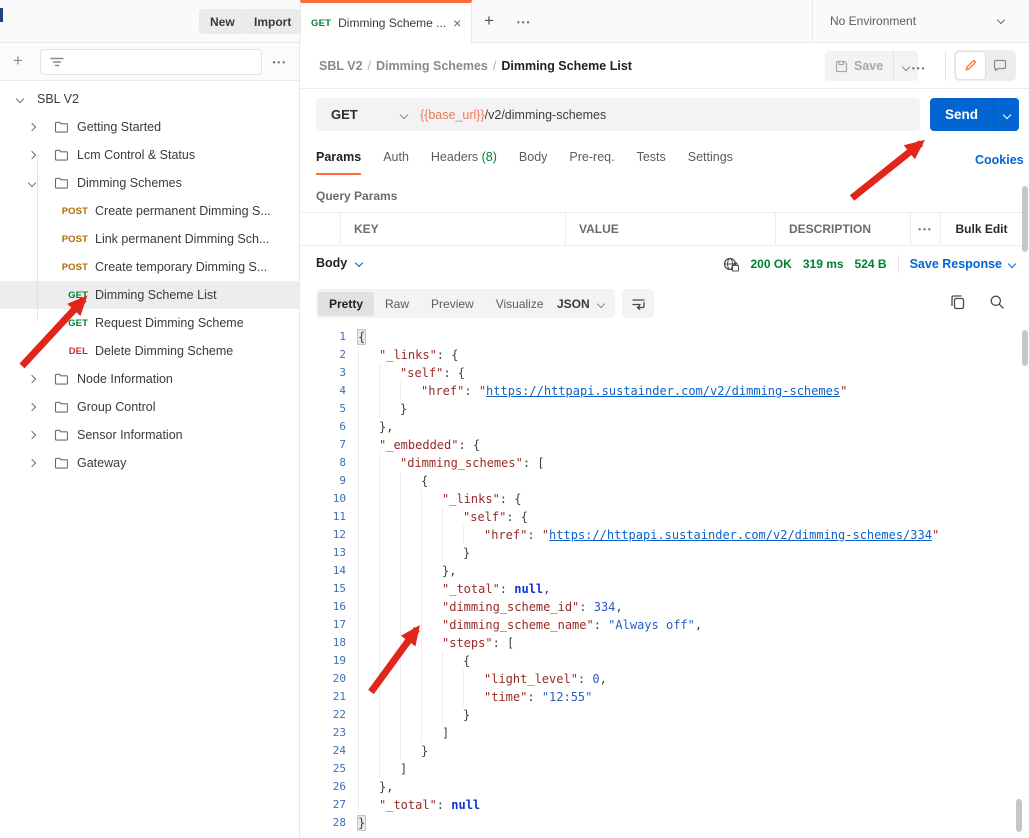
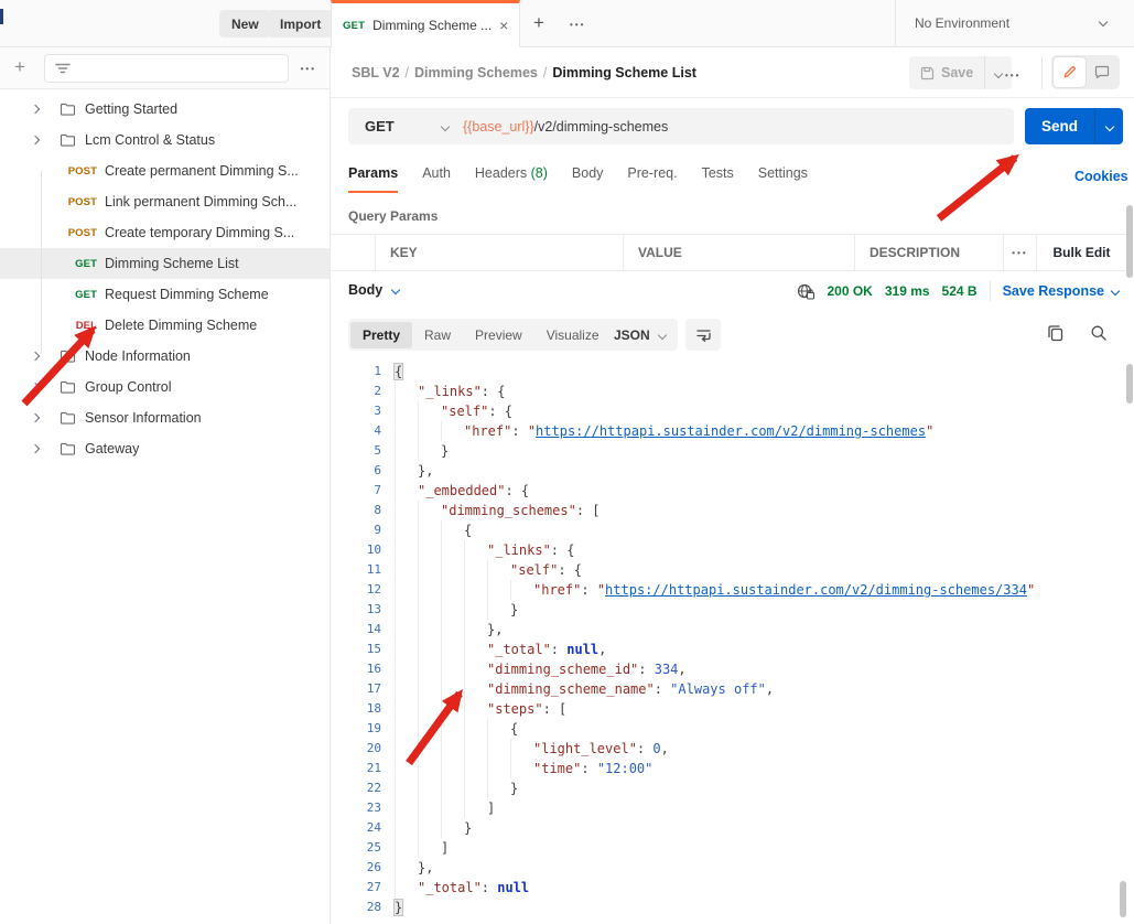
  New
  Import
  GET
  Dimming Scheme ...
  ×
  +
  •••
  No Environment
  +
  •••
- SBL V2
  Getting Started
  Lcm Control & Status
- Dimming Schemes
  POST
  Create permanent Dimming S...
  POST
  Link permanent Dimming Sch...
  POST
  Create temporary Dimming S...
  GET
  Dimming Scheme List
  GET
  Request Dimming Scheme
  DEL
  Delete Dimming Scheme
  Node Information
  Group Control
  Sensor Information
  Gateway
  SBL V2 / Dimming Schemes / Dimming Scheme List
  Save
  •••
  GET
  {{base_url}}/v2/dimming-schemes
  Send
  Params
  Auth
  Headers (8)
  Body
  Pre-req.
  Tests
  Settings
  Cookies
  Query Params
  KEY
  VALUE
  DESCRIPTION
  •••
  Bulk Edit
  Body
  200 OK
  319 ms
  524 B
  Save Response
  Pretty
  Raw
  Preview
  Visualize
  JSON
  1
  {
  2
  "_links": {
  3
  "self": {
  4
  "href": "https://httpapi.sustainder.com/v2/dimming-schemes"
  5
  }
  6
  },
  7
  "_embedded": {
  8
  "dimming_schemes": [
  9
  {
  10
  "_links": {
  11
  "self": {
  12
  "href": "https://httpapi.sustainder.com/v2/dimming-schemes/334"
  13
  }
  14
  },
  15
  "_total": null,
  16
  "dimming_scheme_id": 334,
  17
  "dimming_scheme_name": "Always off",
  18
  "steps": [
  19
  {
  20
  "light_level": 0,
  21
- "time": "12:55"
+ "time": "12:00"
  22
  }
  23
  ]
  24
  }
  25
  ]
  26
  },
  27
  "_total": null
  28
  }
